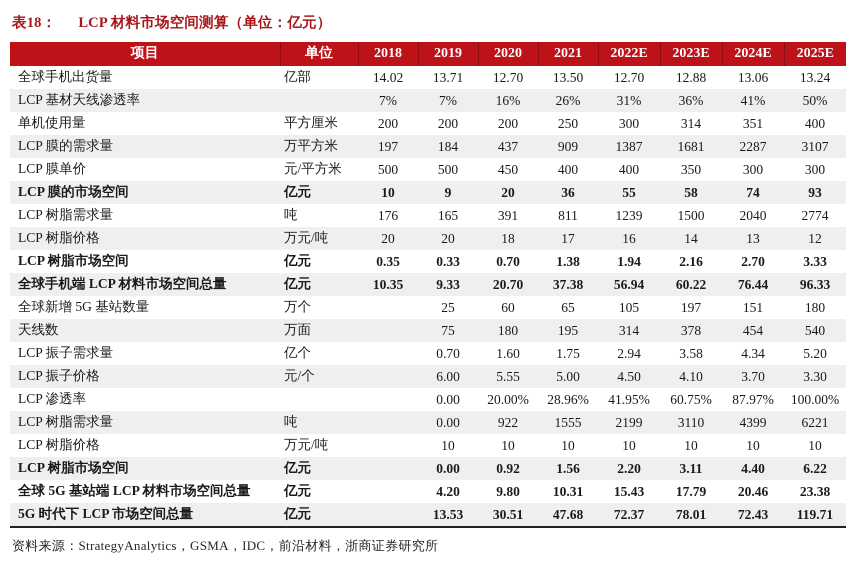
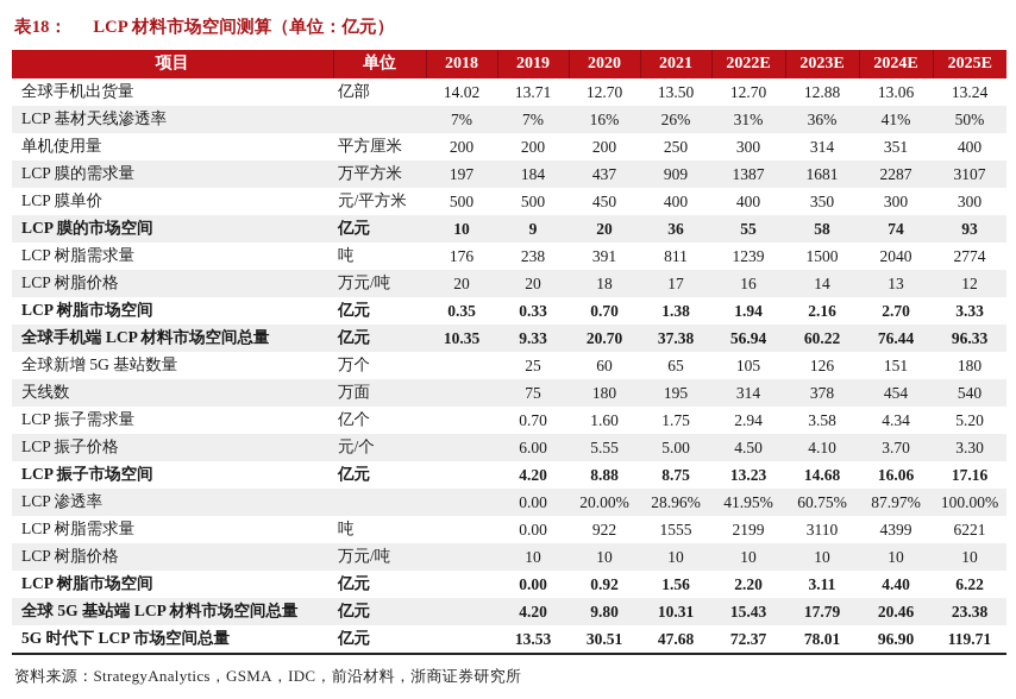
  表18： LCP 材料市场空间测算（单位：亿元）
  项目	单位	2018	2019	2020	2021	2022E	2023E	2024E	2025E
  全球手机出货量	亿部	14.02	13.71	12.70	13.50	12.70	12.88	13.06	13.24
  LCP 基材天线渗透率		7%	7%	16%	26%	31%	36%	41%	50%
  单机使用量	平方厘米	200	200	200	250	300	314	351	400
  LCP 膜的需求量	万平方米	197	184	437	909	1387	1681	2287	3107
  LCP 膜单价	元/平方米	500	500	450	400	400	350	300	300
  LCP 膜的市场空间	亿元	10	9	20	36	55	58	74	93
- LCP 树脂需求量	吨	176	165	391	811	1239	1500	2040	2774
+ LCP 树脂需求量	吨	176	238	391	811	1239	1500	2040	2774
  LCP 树脂价格	万元/吨	20	20	18	17	16	14	13	12
  LCP 树脂市场空间	亿元	0.35	0.33	0.70	1.38	1.94	2.16	2.70	3.33
  全球手机端 LCP 材料市场空间总量	亿元	10.35	9.33	20.70	37.38	56.94	60.22	76.44	96.33
- 全球新增 5G 基站数量	万个		25	60	65	105	197	151	180
+ 全球新增 5G 基站数量	万个		25	60	65	105	126	151	180
  天线数	万面		75	180	195	314	378	454	540
  LCP 振子需求量	亿个		0.70	1.60	1.75	2.94	3.58	4.34	5.20
  LCP 振子价格	元/个		6.00	5.55	5.00	4.50	4.10	3.70	3.30
+ LCP 振子市场空间	亿元		4.20	8.88	8.75	13.23	14.68	16.06	17.16
  LCP 渗透率			0.00	20.00%	28.96%	41.95%	60.75%	87.97%	100.00%
  LCP 树脂需求量	吨		0.00	922	1555	2199	3110	4399	6221
  LCP 树脂价格	万元/吨		10	10	10	10	10	10	10
  LCP 树脂市场空间	亿元		0.00	0.92	1.56	2.20	3.11	4.40	6.22
  全球 5G 基站端 LCP 材料市场空间总量	亿元		4.20	9.80	10.31	15.43	17.79	20.46	23.38
- 5G 时代下 LCP 市场空间总量	亿元		13.53	30.51	47.68	72.37	78.01	72.43	119.71
+ 5G 时代下 LCP 市场空间总量	亿元		13.53	30.51	47.68	72.37	78.01	96.90	119.71
  资料来源：StrategyAnalytics，GSMA，IDC，前沿材料，浙商证券研究所
